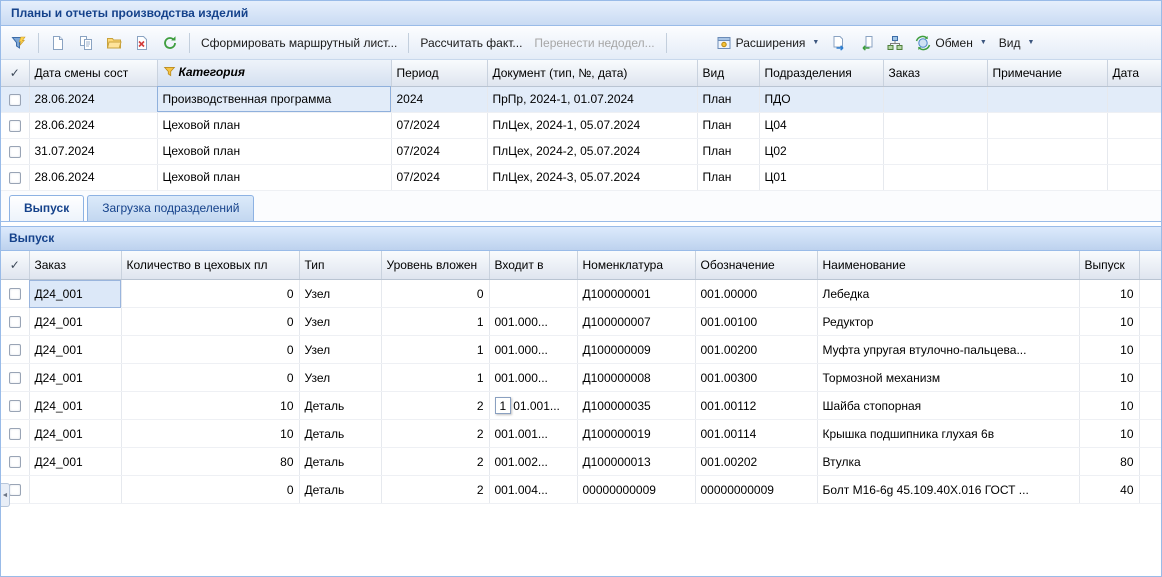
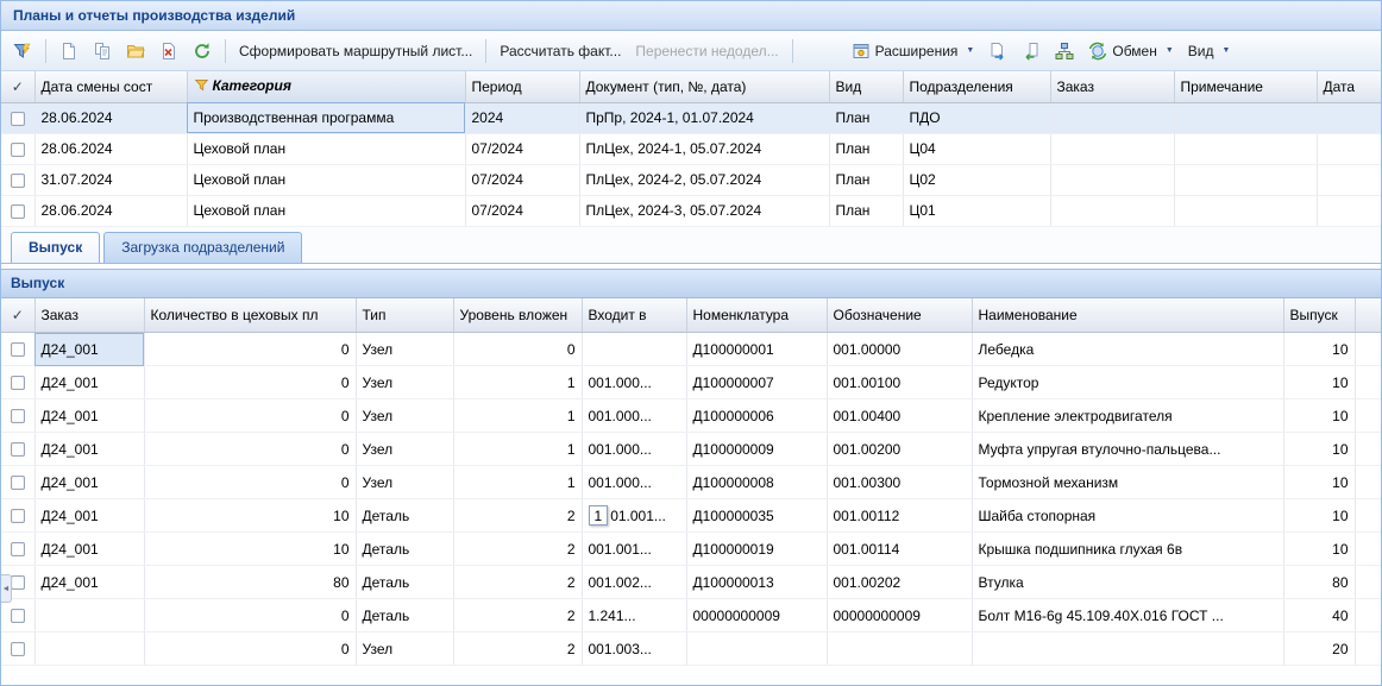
  Планы и отчеты производства изделий
  Сформировать маршрутный лист...
  Рассчитать факт...
  Перенести недодел...
  Расширения
  Обмен
  Вид
  ✓	Дата смены сост	Категория	Период	Документ (тип, №, дата)	Вид	Подразделения	Заказ	Примечание	Дата
  	28.06.2024	Производственная программа	2024	ПрПр, 2024-1, 01.07.2024	План	ПДО
  	28.06.2024	Цеховой план	07/2024	ПлЦех, 2024-1, 05.07.2024	План	Ц04
  	31.07.2024	Цеховой план	07/2024	ПлЦех, 2024-2, 05.07.2024	План	Ц02
  	28.06.2024	Цеховой план	07/2024	ПлЦех, 2024-3, 05.07.2024	План	Ц01
  Выпуск
  Загрузка подразделений
  Выпуск
  ✓	Заказ	Количество в цеховых пл	Тип	Уровень вложен	Входит в	Номенклатура	Обозначение	Наименование	Выпуск
  	Д24_001	0	Узел	0		Д100000001	001.00000	Лебедка	10
  	Д24_001	0	Узел	1	001.000...	Д100000007	001.00100	Редуктор	10
+ 	Д24_001	0	Узел	1	001.000...	Д100000006	001.00400	Крепление электродвигателя	10
  	Д24_001	0	Узел	1	001.000...	Д100000009	001.00200	Муфта упругая втулочно-пальцева...	10
  	Д24_001	0	Узел	1	001.000...	Д100000008	001.00300	Тормозной механизм	10
  	Д24_001	10	Деталь	2	1 01.001...	Д100000035	001.00112	Шайба стопорная	10
  	Д24_001	10	Деталь	2	001.001...	Д100000019	001.00114	Крышка подшипника глухая 6в	10
  	Д24_001	80	Деталь	2	001.002...	Д100000013	001.00202	Втулка	80
- 		0	Деталь	2	001.004...	00000000009	00000000009	Болт М16-6g 45.109.40Х.016 ГОСТ ...	40
+ 		0	Деталь	2	1.241...	00000000009	00000000009	Болт М16-6g 45.109.40Х.016 ГОСТ ...	40
+ 		0	Узел	2	001.003...				20
